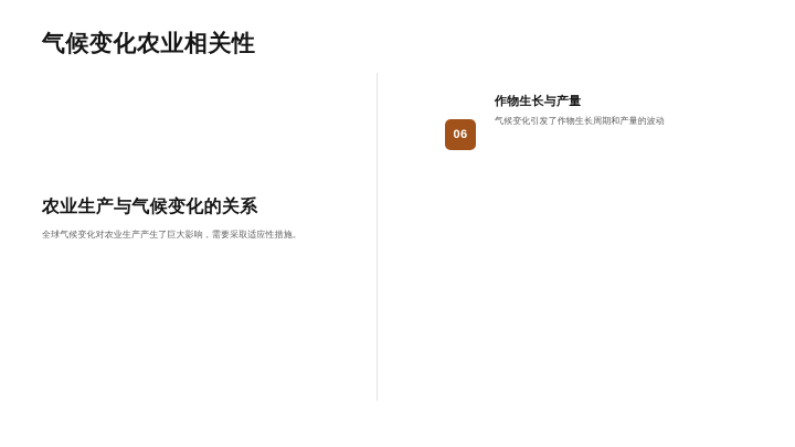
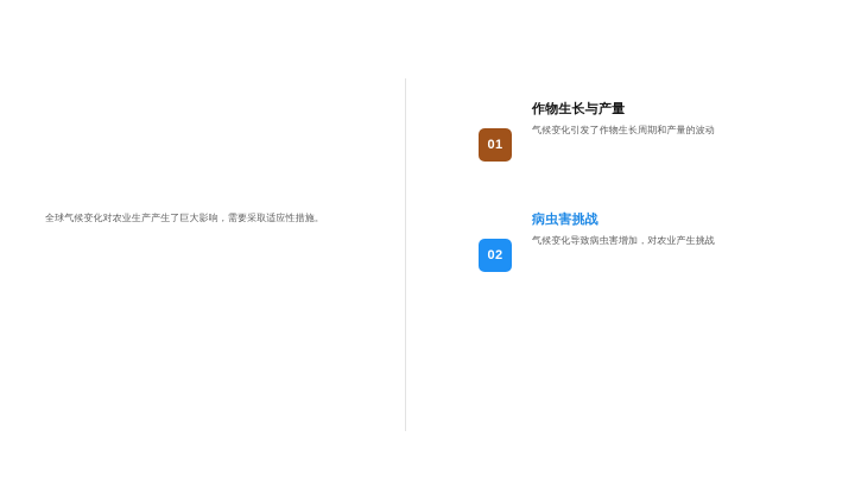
- 气候变化农业相关性
- 农业生产与气候变化的关系
  全球气候变化对农业生产产生了巨大影响，需要采取适应性措施。
- 06
+ 01
  作物生长与产量
  气候变化引发了作物生长周期和产量的波动
+ 02
+ 病虫害挑战
+ 气候变化导致病虫害增加，对农业产生挑战
